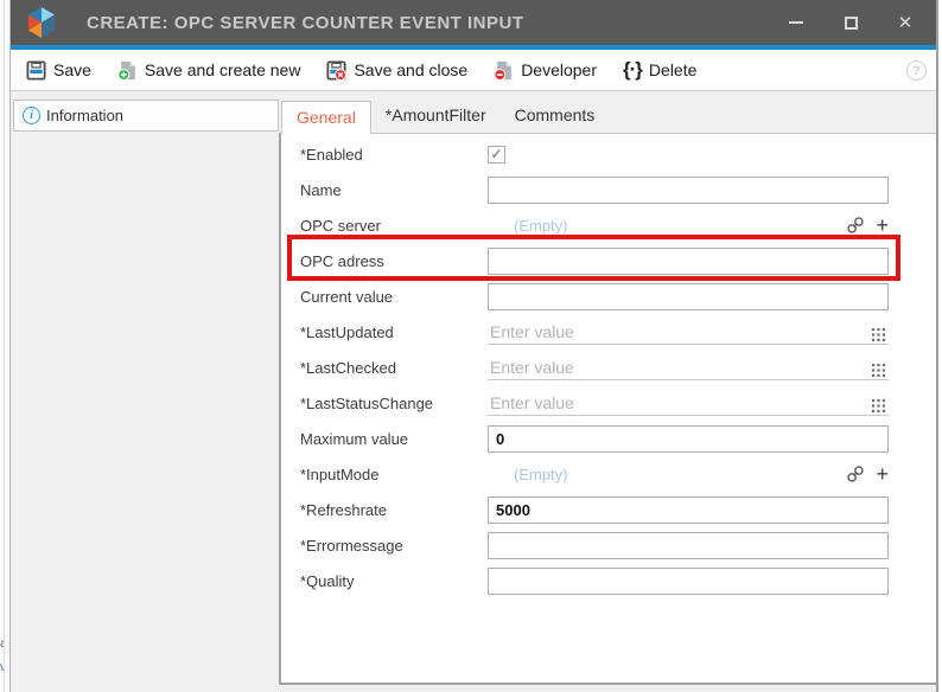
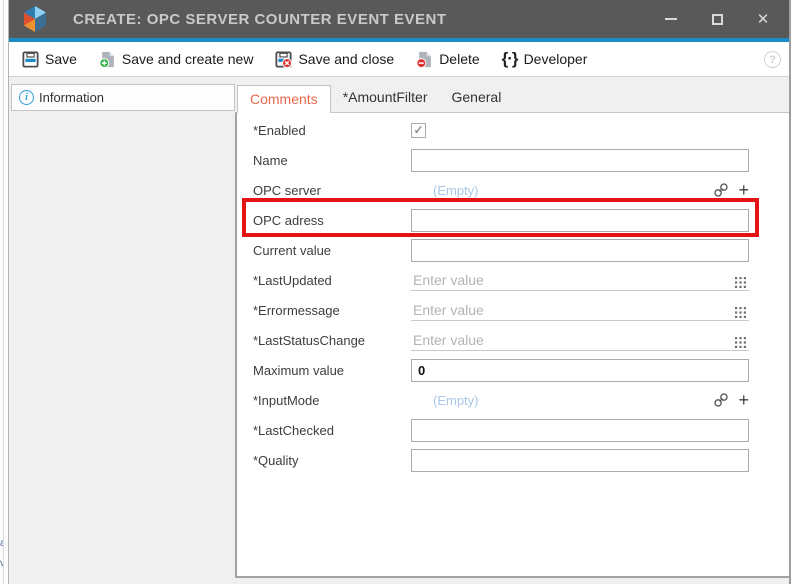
- CREATE: OPC SERVER COUNTER EVENT INPUT
+ CREATE: OPC SERVER COUNTER EVENT EVENT
  ✕
  Save
  Save and create new
  Save and close
- Developer
+ Delete
  {·}
- Delete
+ Developer
  ?
  i
  Information
- General
+ Comments
  *AmountFilter
- Comments
+ General
  *Enabled
  ✓
  Name
  OPC server
  (Empty)
  +
  OPC adress
  Current value
  *LastUpdated
  Enter value
- *LastChecked
+ *Errormessage
  Enter value
  *LastStatusChange
  Enter value
  Maximum value
  0
  *InputMode
  (Empty)
  +
- *Refreshrate
- 5000
- *Errormessage
+ *LastChecked
  *Quality
